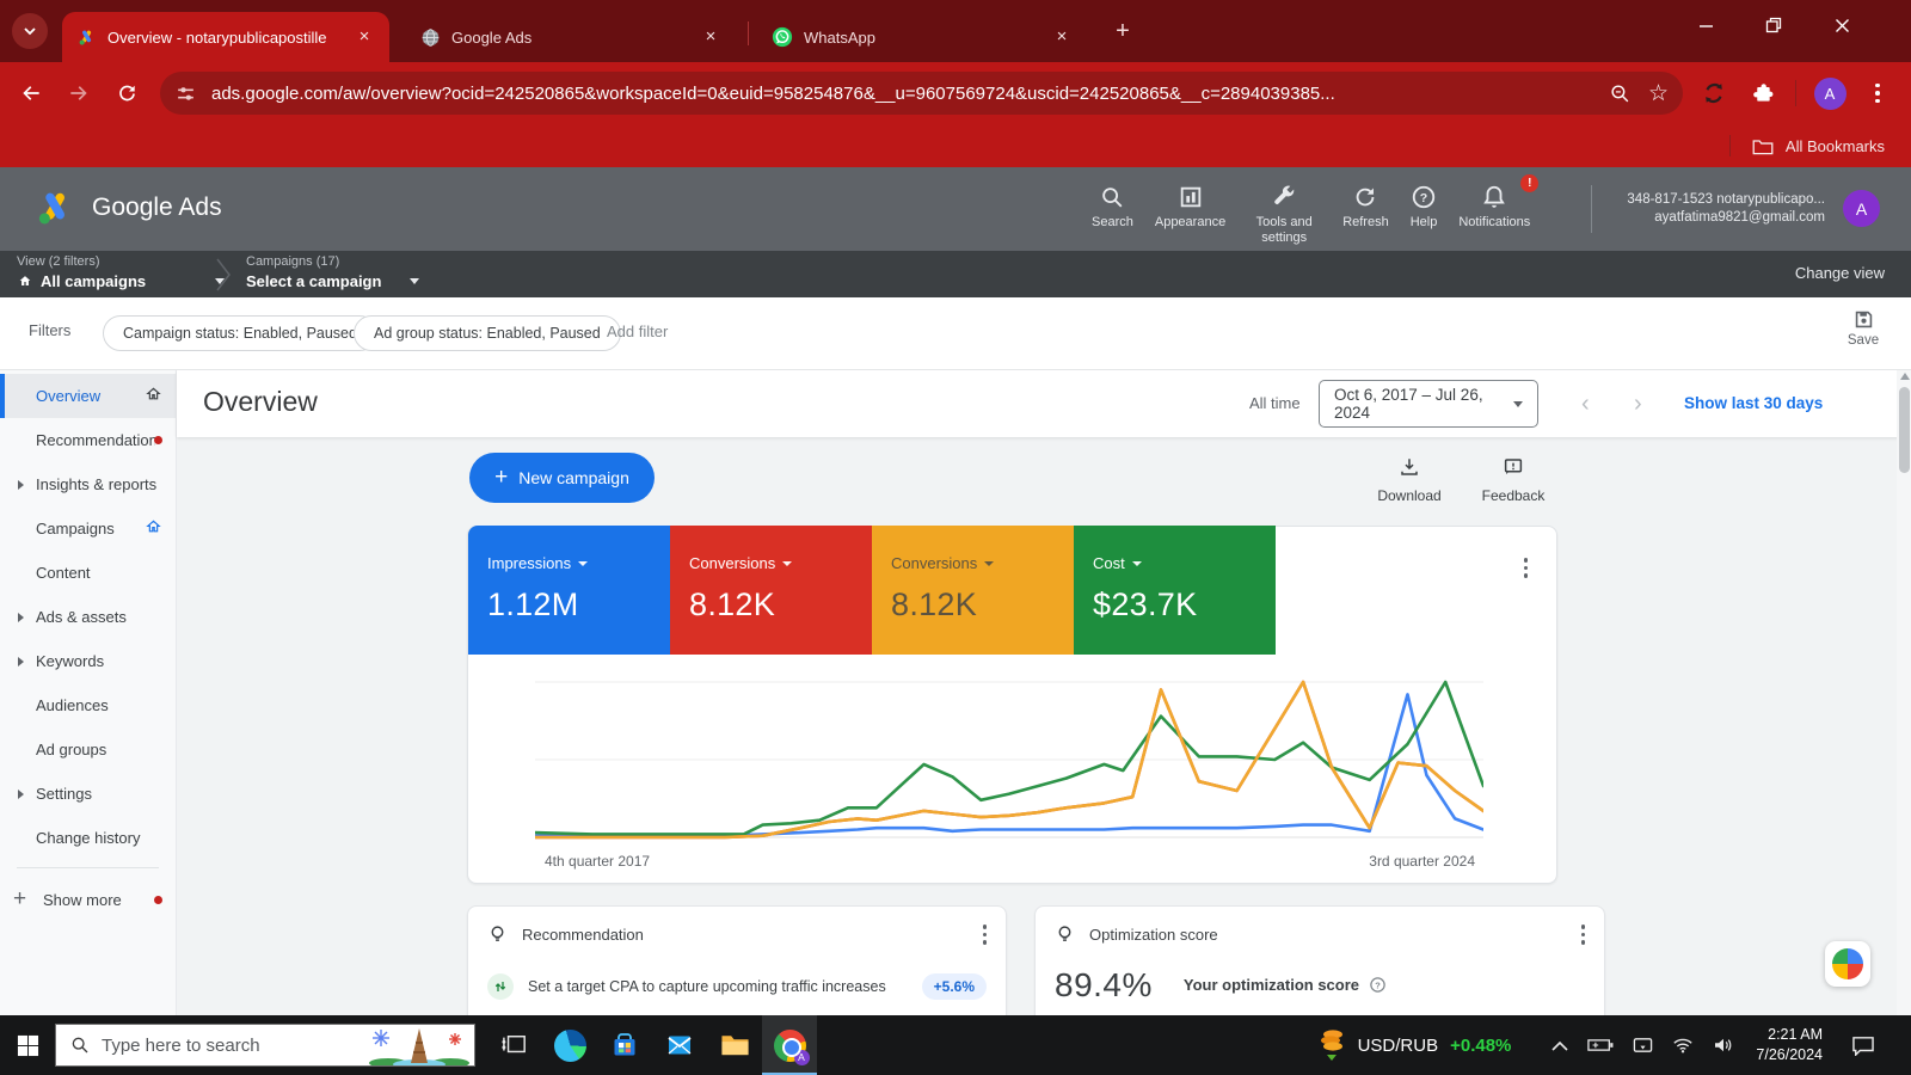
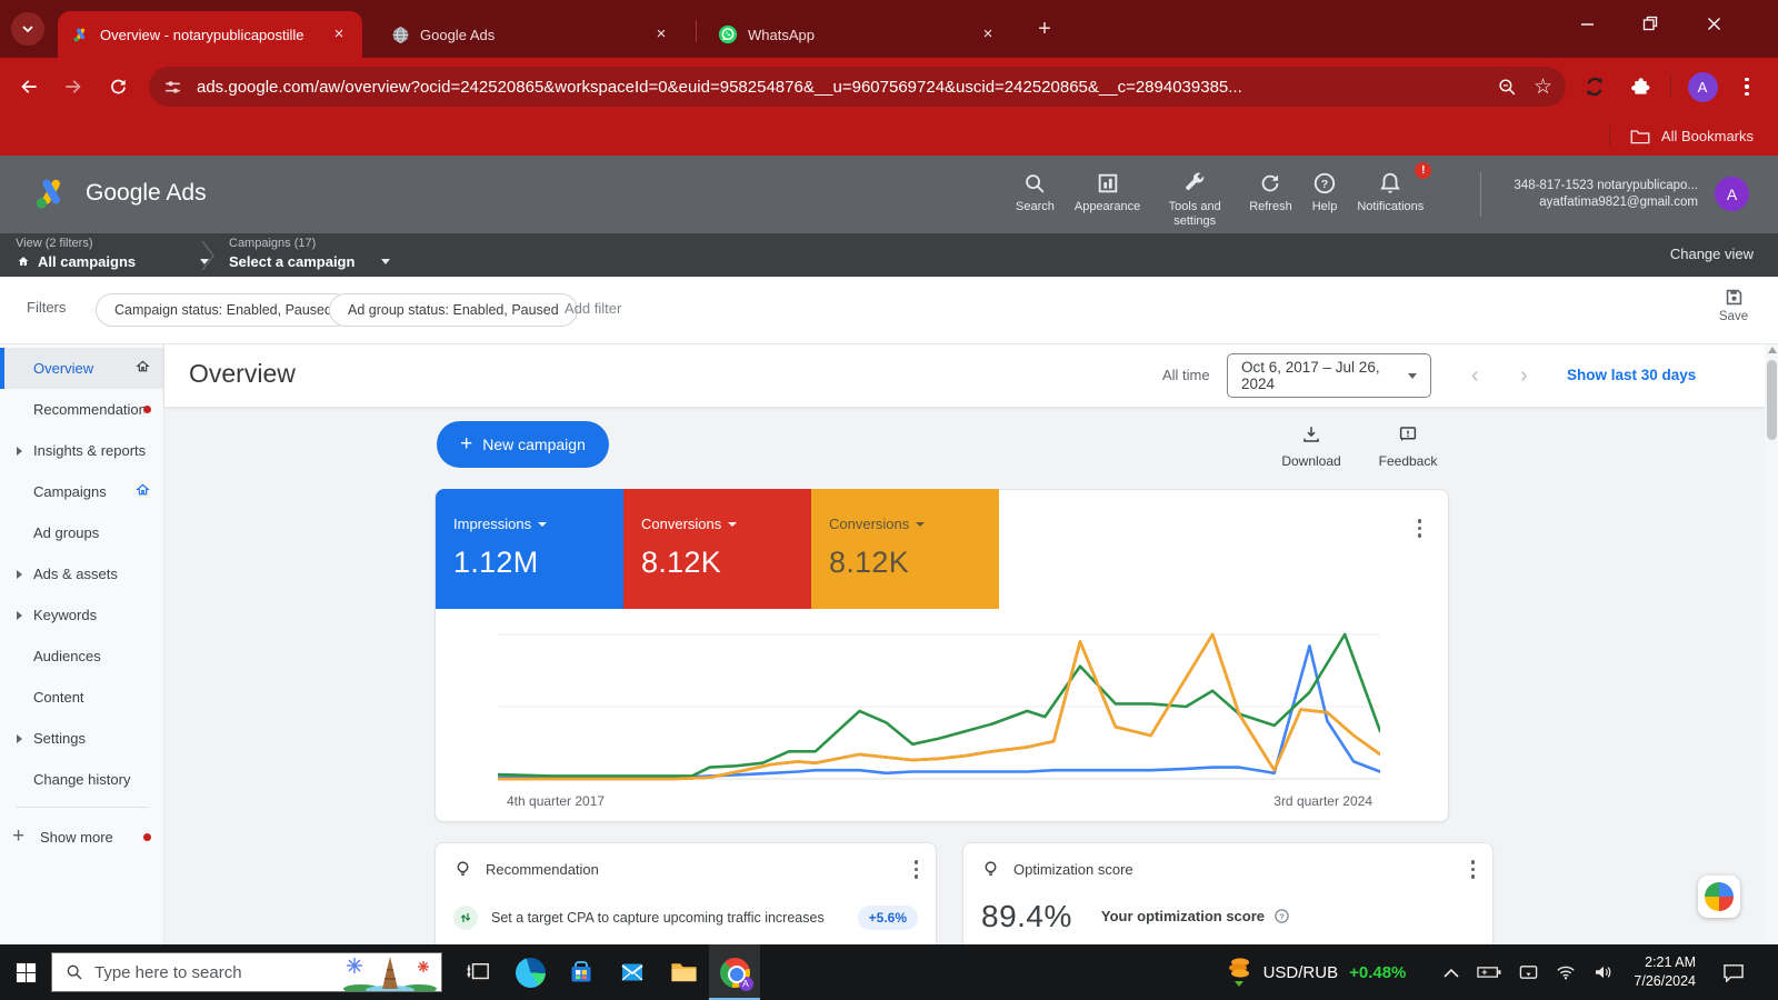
  Overview - notarypublicapostille
  ×
  Google Ads
  ×
  WhatsApp
  ×
  +
  ads.google.com/aw/overview?ocid=242520865&workspaceId=0&euid=958254876&__u=9607569724&uscid=242520865&__c=2894039385...
  ☆
  A
  All Bookmarks
  Google Ads
  Search
  Appearance
  Tools and settings
  Refresh
  ?
  Help
  Notifications
  !
  348-817-1523 notarypublicapo...
  ayatfatima9821@gmail.com
  A
  View (2 filters)
  All campaigns
  Campaigns (17)
  Select a campaign
  Change view
  Filters
  Campaign status: Enabled, Pause
  Ad group status: Enabled, Paused
  Add filter
  Save
  Overview
  Recommendatio
  Insights & reports
  Campaigns
- Content
+ Ad groups
  Ads & assets
  Keywords
  Audiences
- Ad groups
+ Content
  Settings
  Change history
  +
  Show more
  Overview
  All time
  Oct 6, 2017 – Jul 26, 2024
  ‹
  ›
  Show last 30 days
  +
  New campaign
  Download
  Feedback
  Impressions
  1.12M
  Conversions
  8.12K
  Conversions
  8.12K
- Cost
- $23.7K
  4th quarter 2017
  3rd quarter 2024
  Recommendation
  Set a target CPA to capture upcoming traffic increases
  +5.6%
  Optimization score
  89.4%
  Your optimization score
  ?
  Type here to search
  A
  USD/RUB
  +0.48%
  2:21 AM
  7/26/2024
